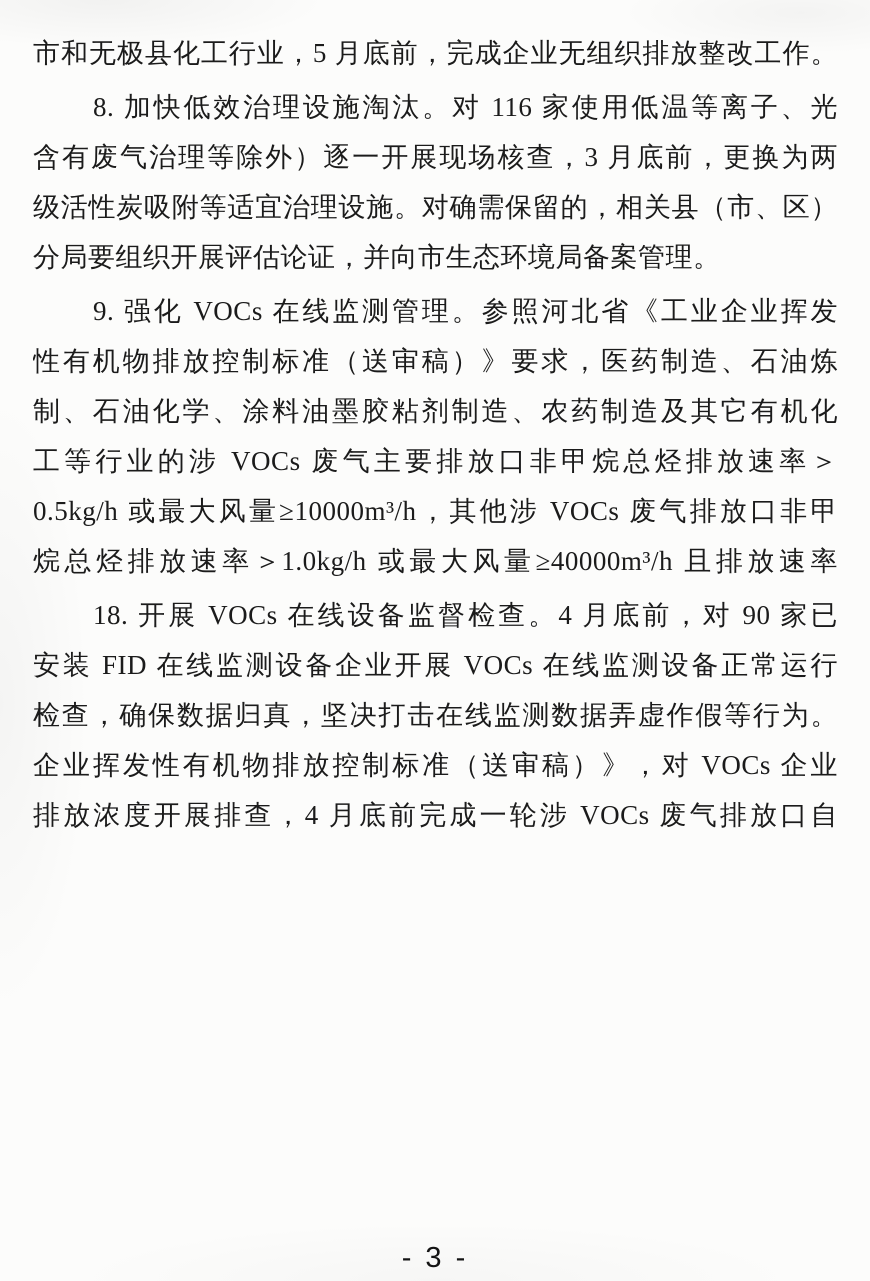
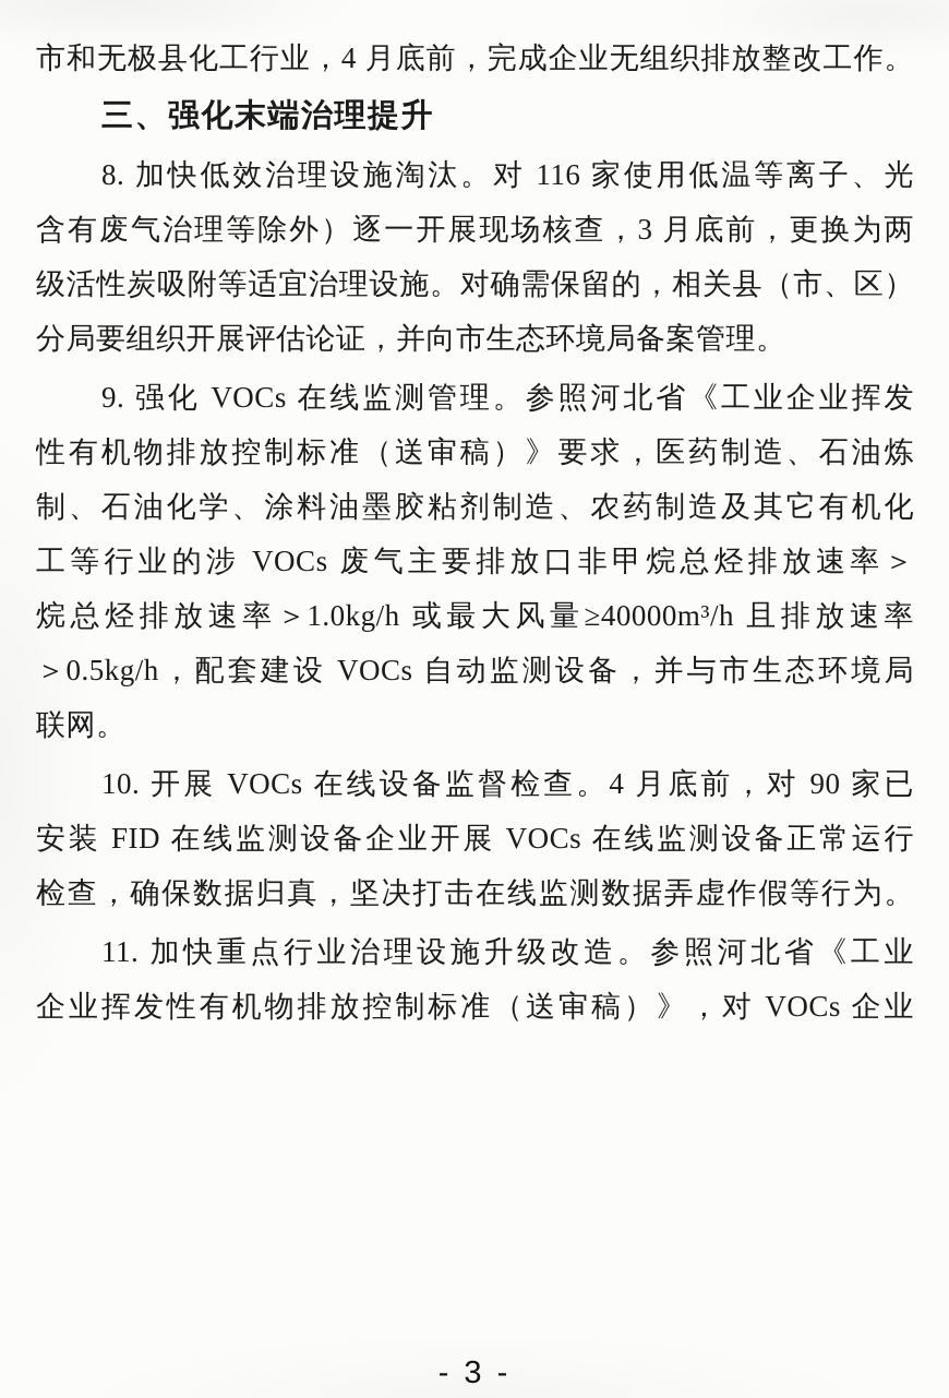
- 市和无极县化工行业，5 月底前，完成企业无组织排放整改工作。
+ 市和无极县化工行业，4 月底前，完成企业无组织排放整改工作。
+ 三、强化末端治理提升
  8. 加快低效治理设施淘汰。对 116 家使用低温等离子、光
  含有废气治理等除外）逐一开展现场核查，3 月底前，更换为两
  级活性炭吸附等适宜治理设施。对确需保留的，相关县（市、区）
  分局要组织开展评估论证，并向市生态环境局备案管理。
  9. 强化 VOCs 在线监测管理。参照河北省《工业企业挥发
  性有机物排放控制标准（送审稿）》要求，医药制造、石油炼
  制、石油化学、涂料油墨胶粘剂制造、农药制造及其它有机化
  工等行业的涉 VOCs 废气主要排放口非甲烷总烃排放速率＞
- 0.5kg/h 或最大风量≥10000m³/h，其他涉 VOCs 废气排放口非甲
  烷总烃排放速率＞1.0kg/h 或最大风量≥40000m³/h 且排放速率
+ ＞0.5kg/h，配套建设 VOCs 自动监测设备，并与市生态环境局
+ 联网。
- 18. 开展 VOCs 在线设备监督检查。4 月底前，对 90 家已
+ 10. 开展 VOCs 在线设备监督检查。4 月底前，对 90 家已
  安装 FID 在线监测设备企业开展 VOCs 在线监测设备正常运行
  检查，确保数据归真，坚决打击在线监测数据弄虚作假等行为。
+ 11. 加快重点行业治理设施升级改造。参照河北省《工业
  企业挥发性有机物排放控制标准（送审稿）》，对 VOCs 企业
- 排放浓度开展排查，4 月底前完成一轮涉 VOCs 废气排放口自
  - 3 -
